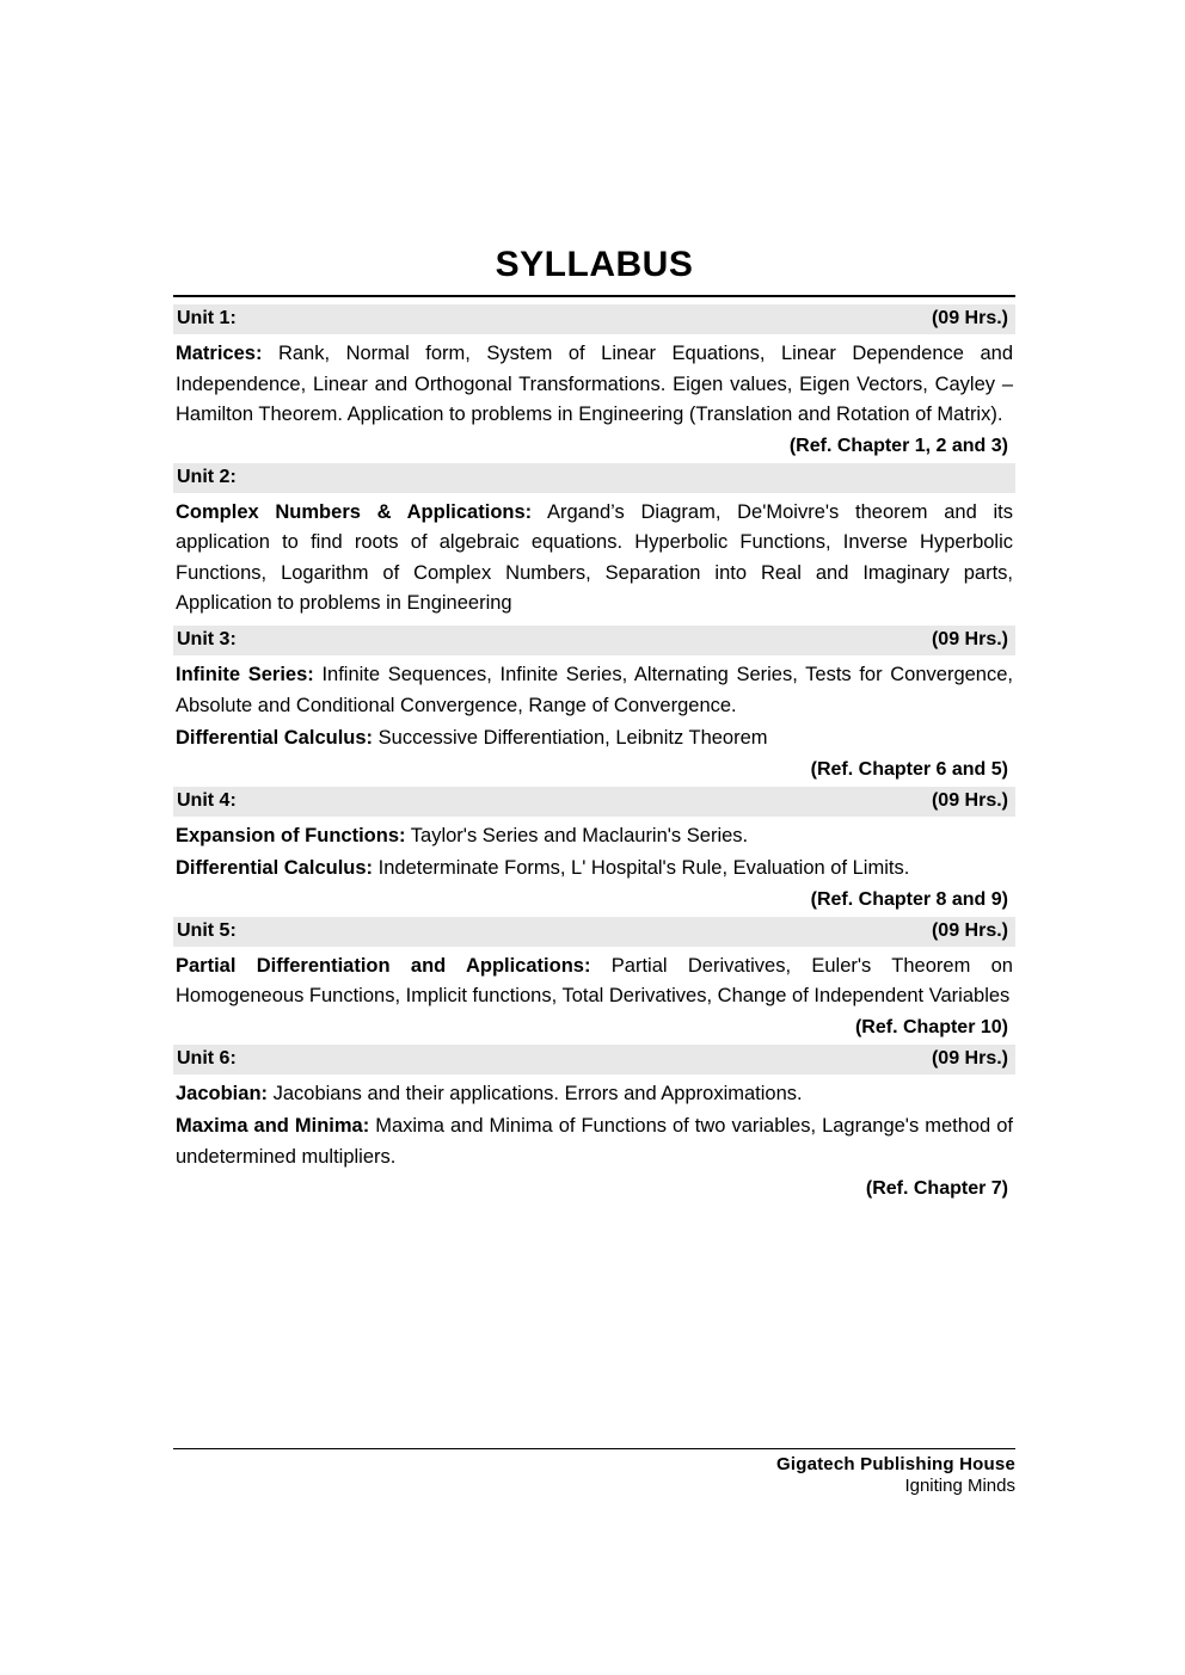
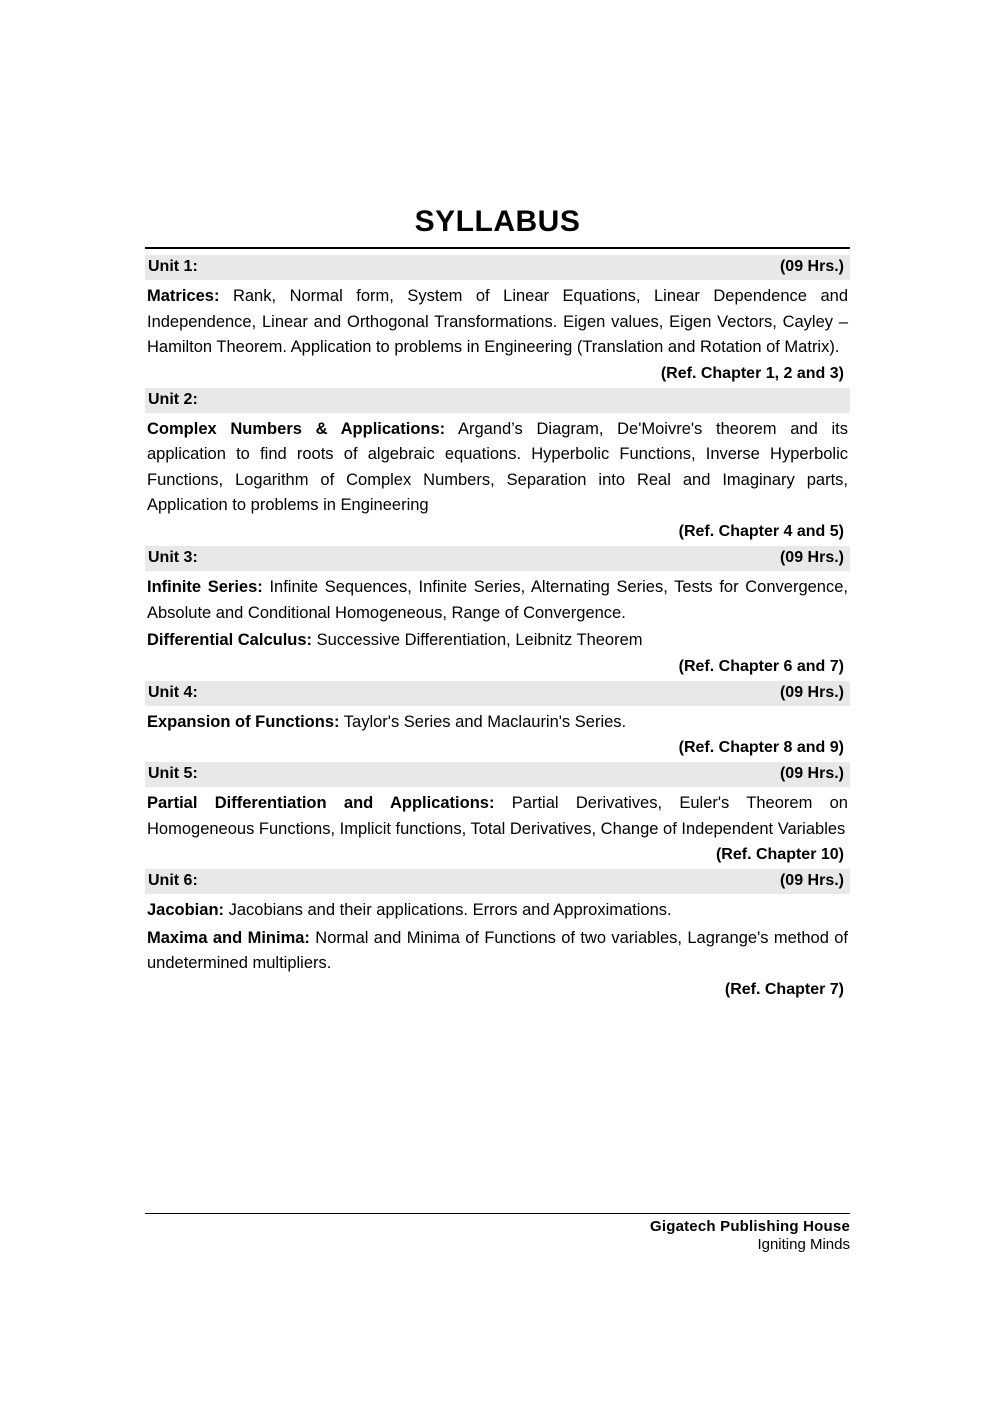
  SYLLABUS
  Unit 1:
  (09 Hrs.)
  Matrices: Rank, Normal form, System of Linear Equations, Linear Dependence and Independence, Linear and Orthogonal Transformations. Eigen values, Eigen Vectors, Cayley – Hamilton Theorem. Application to problems in Engineering (Translation and Rotation of Matrix).
  (Ref. Chapter 1, 2 and 3)
  Unit 2:
  Complex Numbers & Applications: Argand’s Diagram, De'Moivre's theorem and its application to find roots of algebraic equations. Hyperbolic Functions, Inverse Hyperbolic Functions, Logarithm of Complex Numbers, Separation into Real and Imaginary parts, Application to problems in Engineering
+ (Ref. Chapter 4 and 5)
  Unit 3:
  (09 Hrs.)
- Infinite Series: Infinite Sequences, Infinite Series, Alternating Series, Tests for Convergence, Absolute and Conditional Convergence, Range of Convergence.
+ Infinite Series: Infinite Sequences, Infinite Series, Alternating Series, Tests for Convergence, Absolute and Conditional Homogeneous, Range of Convergence.
  Differential Calculus: Successive Differentiation, Leibnitz Theorem
- (Ref. Chapter 6 and 5)
+ (Ref. Chapter 6 and 7)
  Unit 4:
  (09 Hrs.)
  Expansion of Functions: Taylor's Series and Maclaurin's Series.
- Differential Calculus: Indeterminate Forms, L' Hospital's Rule, Evaluation of Limits.
  (Ref. Chapter 8 and 9)
  Unit 5:
  (09 Hrs.)
  Partial Differentiation and Applications: Partial Derivatives, Euler's Theorem on Homogeneous Functions, Implicit functions, Total Derivatives, Change of Independent Variables
  (Ref. Chapter 10)
  Unit 6:
  (09 Hrs.)
  Jacobian: Jacobians and their applications. Errors and Approximations.
- Maxima and Minima: Maxima and Minima of Functions of two variables, Lagrange's method of undetermined multipliers.
+ Maxima and Minima: Normal and Minima of Functions of two variables, Lagrange's method of undetermined multipliers.
  (Ref. Chapter 7)
  Gigatech Publishing House
  Igniting Minds
